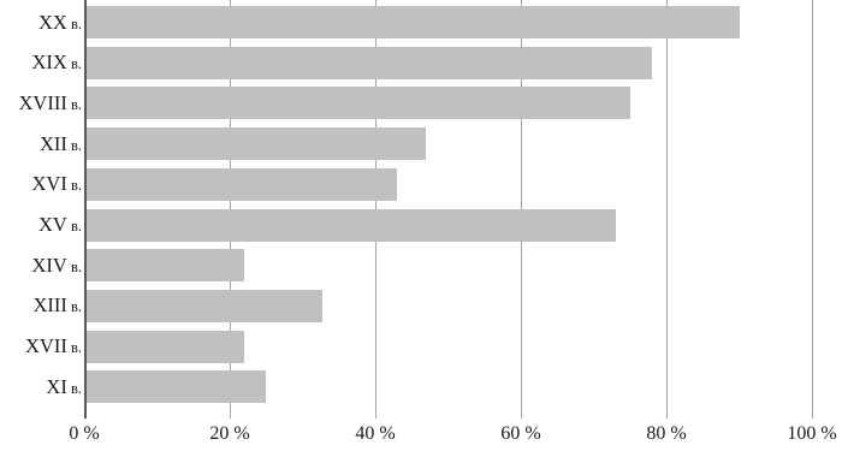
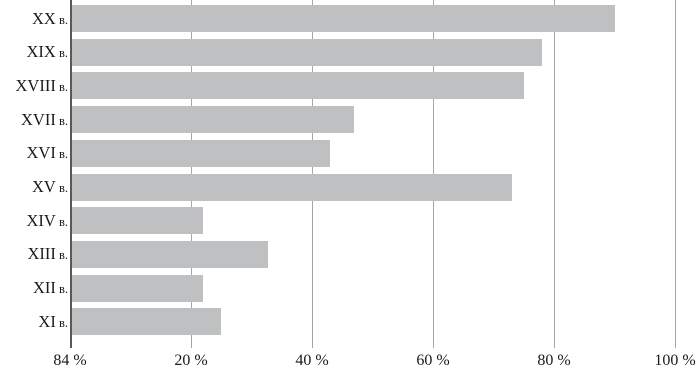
  XX в.
  XIX в.
  XVIII в.
- XII в.
+ XVII в.
  XVI в.
  XV в.
  XIV в.
  XIII в.
- XVII в.
+ XII в.
  XI в.
- 0 %
+ 84 %
  20 %
  40 %
  60 %
  80 %
  100 %
